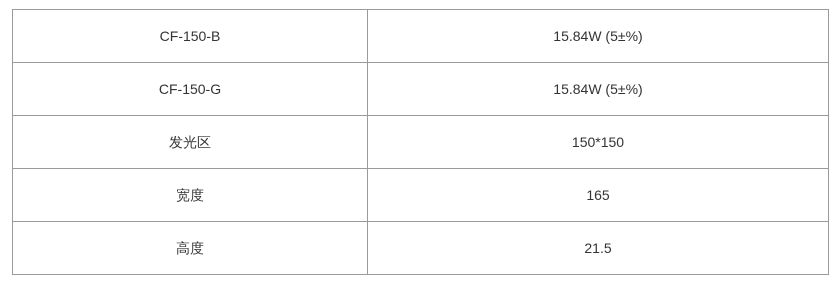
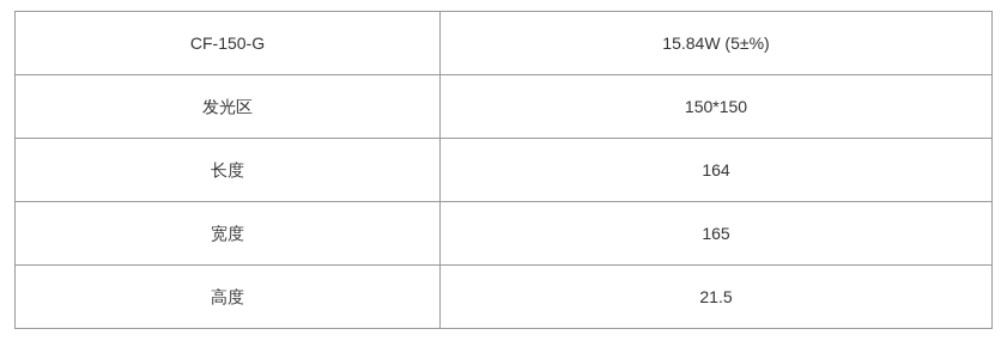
- CF-150-B	15.84W (5±%)
  CF-150-G	15.84W (5±%)
  发光区	150*150
+ 长度	164
  宽度	165
  高度	21.5
